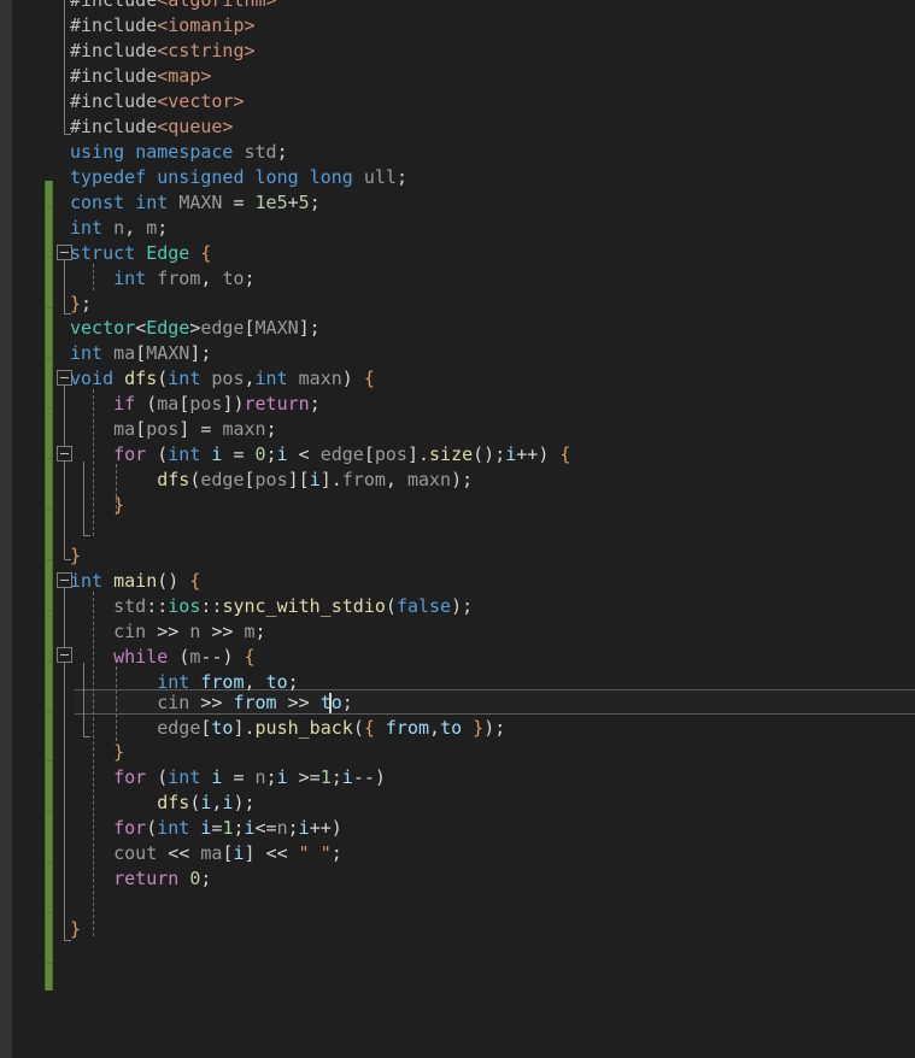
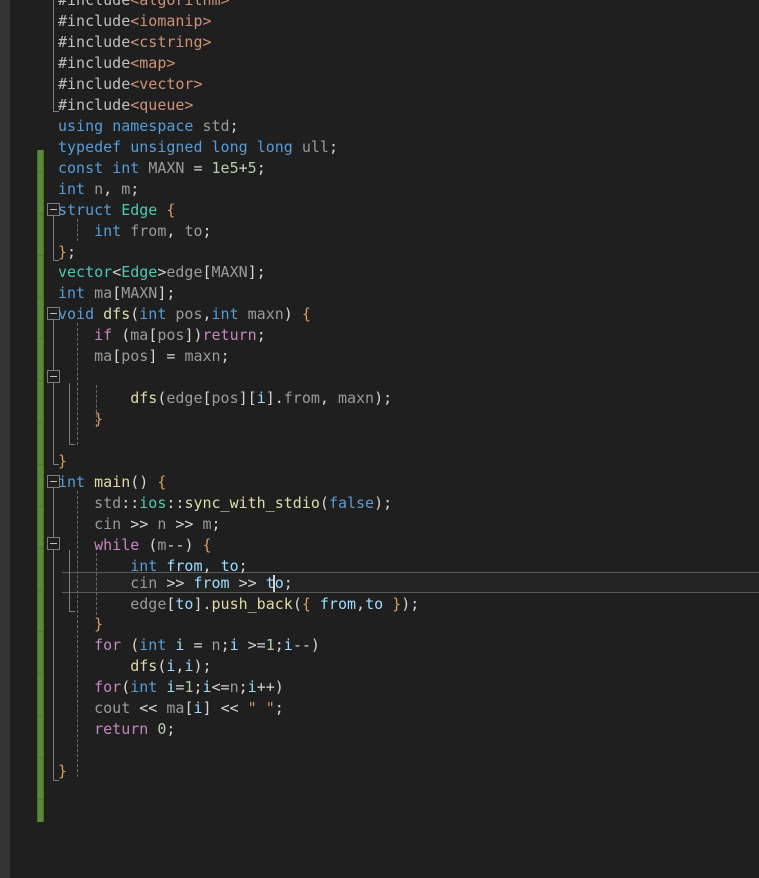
  #include<algorithm>
  #include<iomanip>
  #include<cstring>
  #include<map>
  #include<vector>
  #include<queue>
  using namespace std;
  typedef unsigned long long ull;
  const int MAXN = 1e5+5;
  int n, m;
  struct Edge {
  int from, to;
  };
  vector<Edge>edge[MAXN];
  int ma[MAXN];
  void dfs(int pos,int maxn) {
  if (ma[pos])return;
  ma[pos] = maxn;
- for (int i = 0;i < edge[pos].size();i++) {
  dfs(edge[pos][i].from, maxn);
  }
  }
  int main() {
  std::ios::sync_with_stdio(false);
  cin >> n >> m;
  while (m--) {
  int from, to;
  cin >> from >> to;
  edge[to].push_back({ from,to });
  }
  for (int i = n;i >=1;i--)
  dfs(i,i);
  for(int i=1;i<=n;i++)
  cout << ma[i] << " ";
  return 0;
  }
